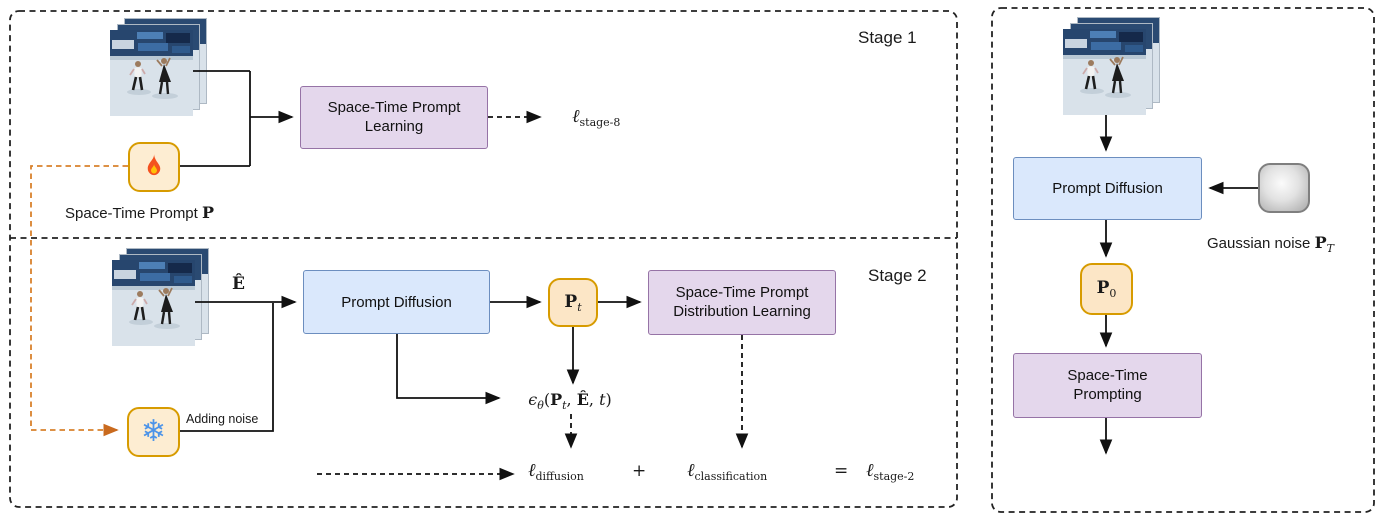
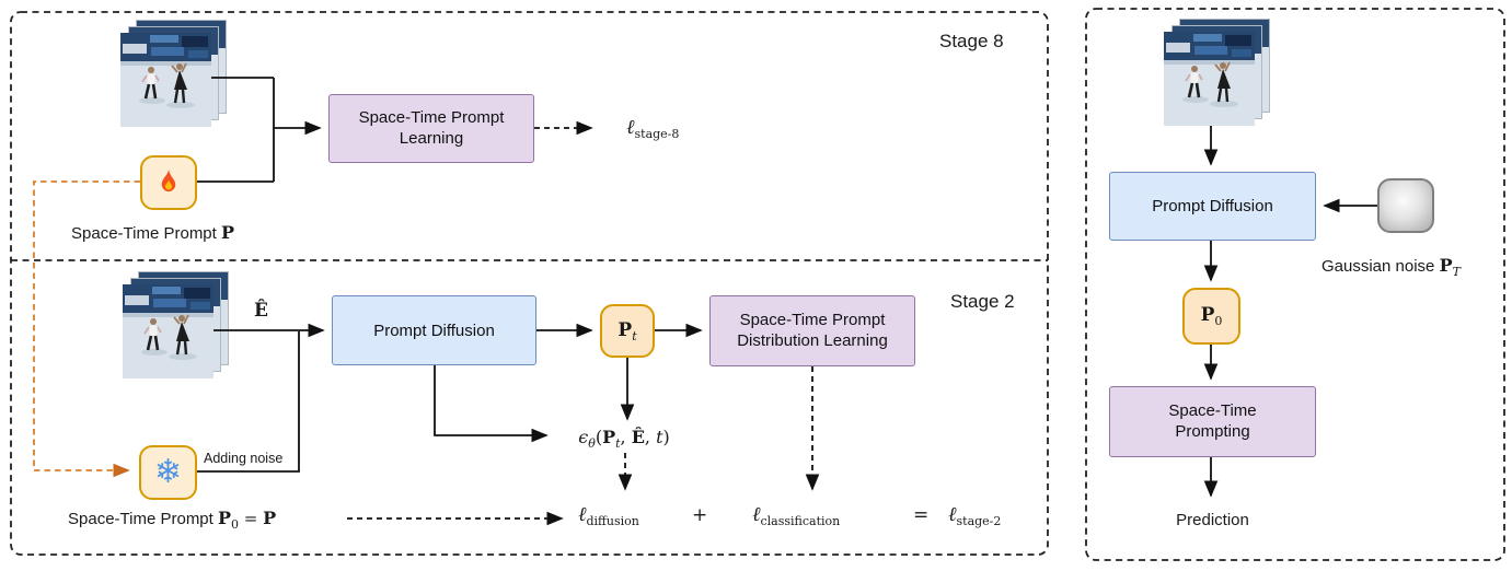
- Stage 1
+ Stage 8
  Space-Time Prompt P
  Space-Time Prompt
  Learning
  ℓstage-8
  Stage 2
  Ê
  ❄
  Adding noise
  Prompt Diffusion
  Pt
  Space-Time Prompt
  Distribution Learning
  ϵθ(Pt, Ê, t)
+ Space-Time Prompt P0 = P
  ℓdiffusion
  +
  ℓclassification
  =
  ℓstage-2
  Prompt Diffusion
  Gaussian noise PT
  P0
  Space-Time
  Prompting
+ Prediction
